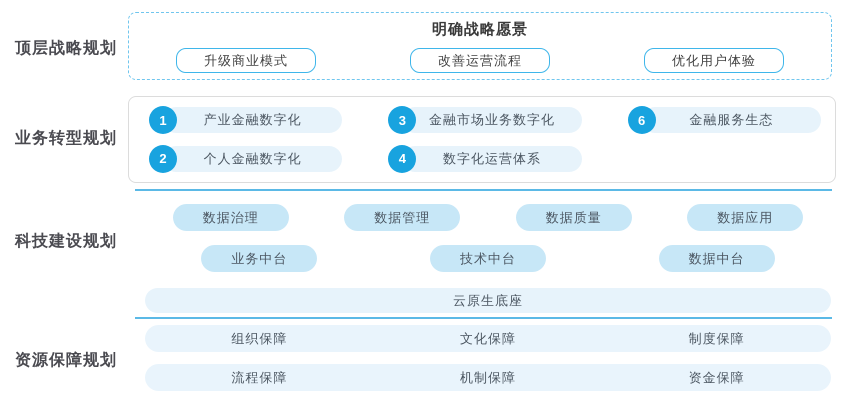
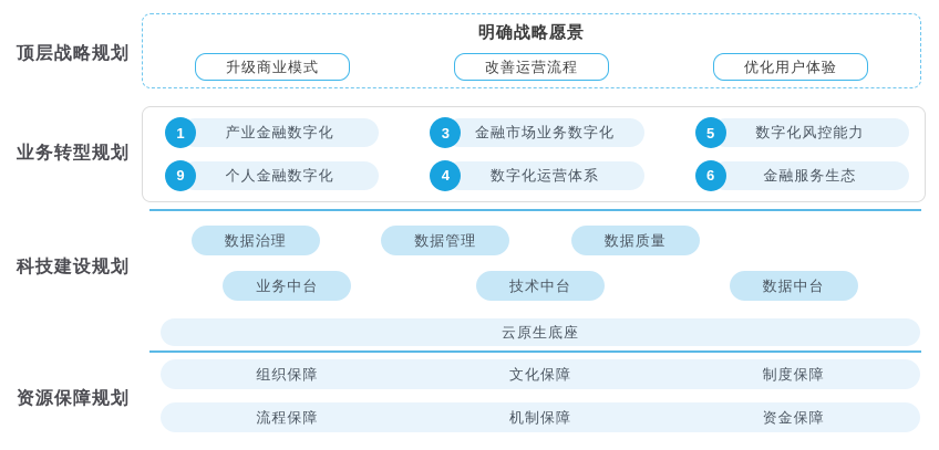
  顶层战略规划
  业务转型规划
  科技建设规划
  资源保障规划
  明确战略愿景
  升级商业模式
  改善运营流程
  优化用户体验
  1
  产业金融数字化
- 2
+ 9
  个人金融数字化
  3
  金融市场业务数字化
  4
  数字化运营体系
+ 5
+ 数字化风控能力
  6
  金融服务生态
  数据治理
  数据管理
  数据质量
- 数据应用
  业务中台
  技术中台
  数据中台
  云原生底座
  组织保障
  文化保障
  制度保障
  流程保障
  机制保障
  资金保障
